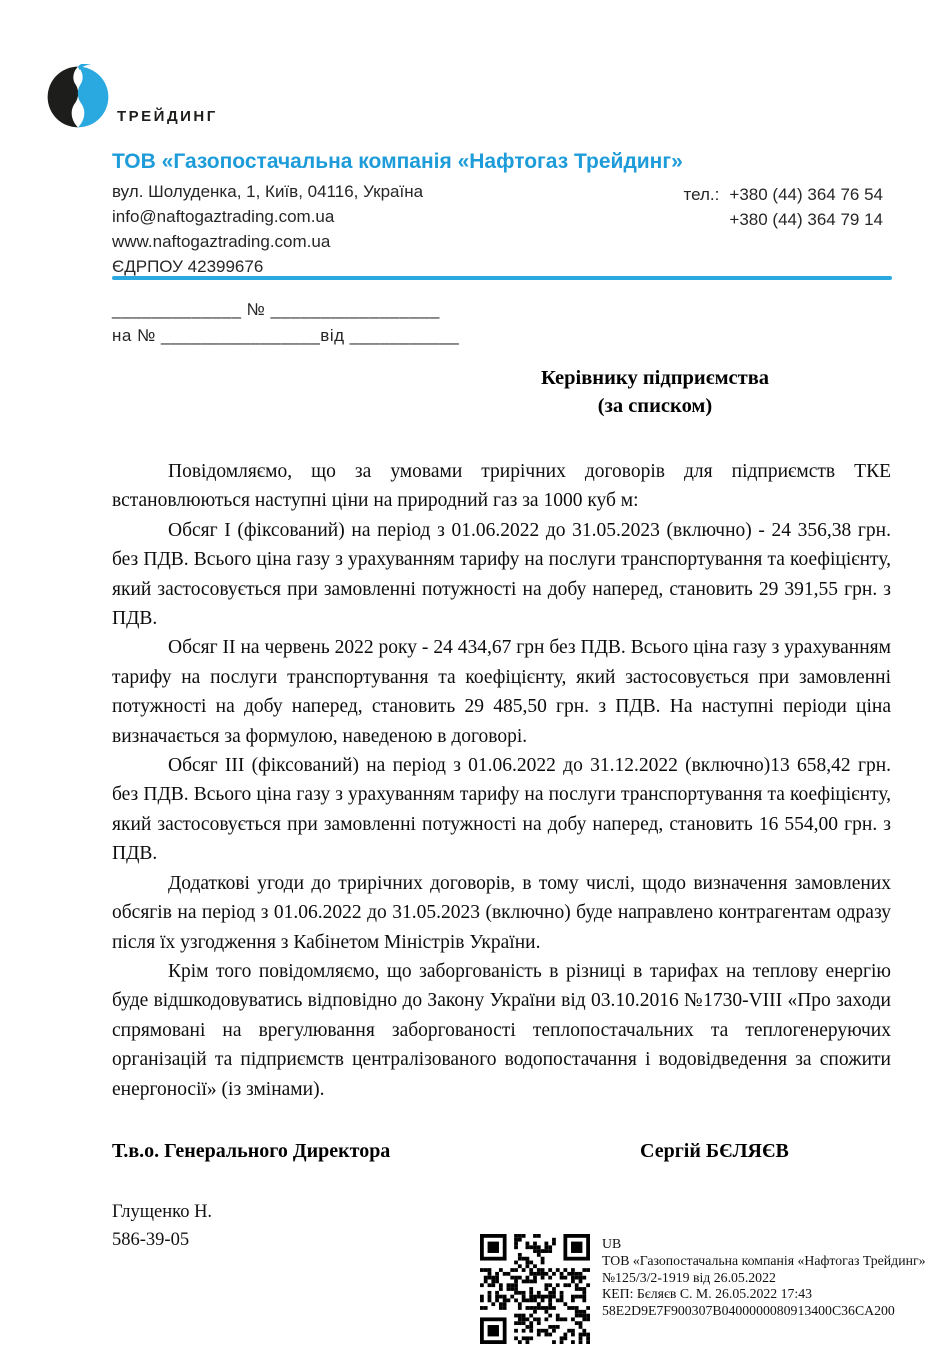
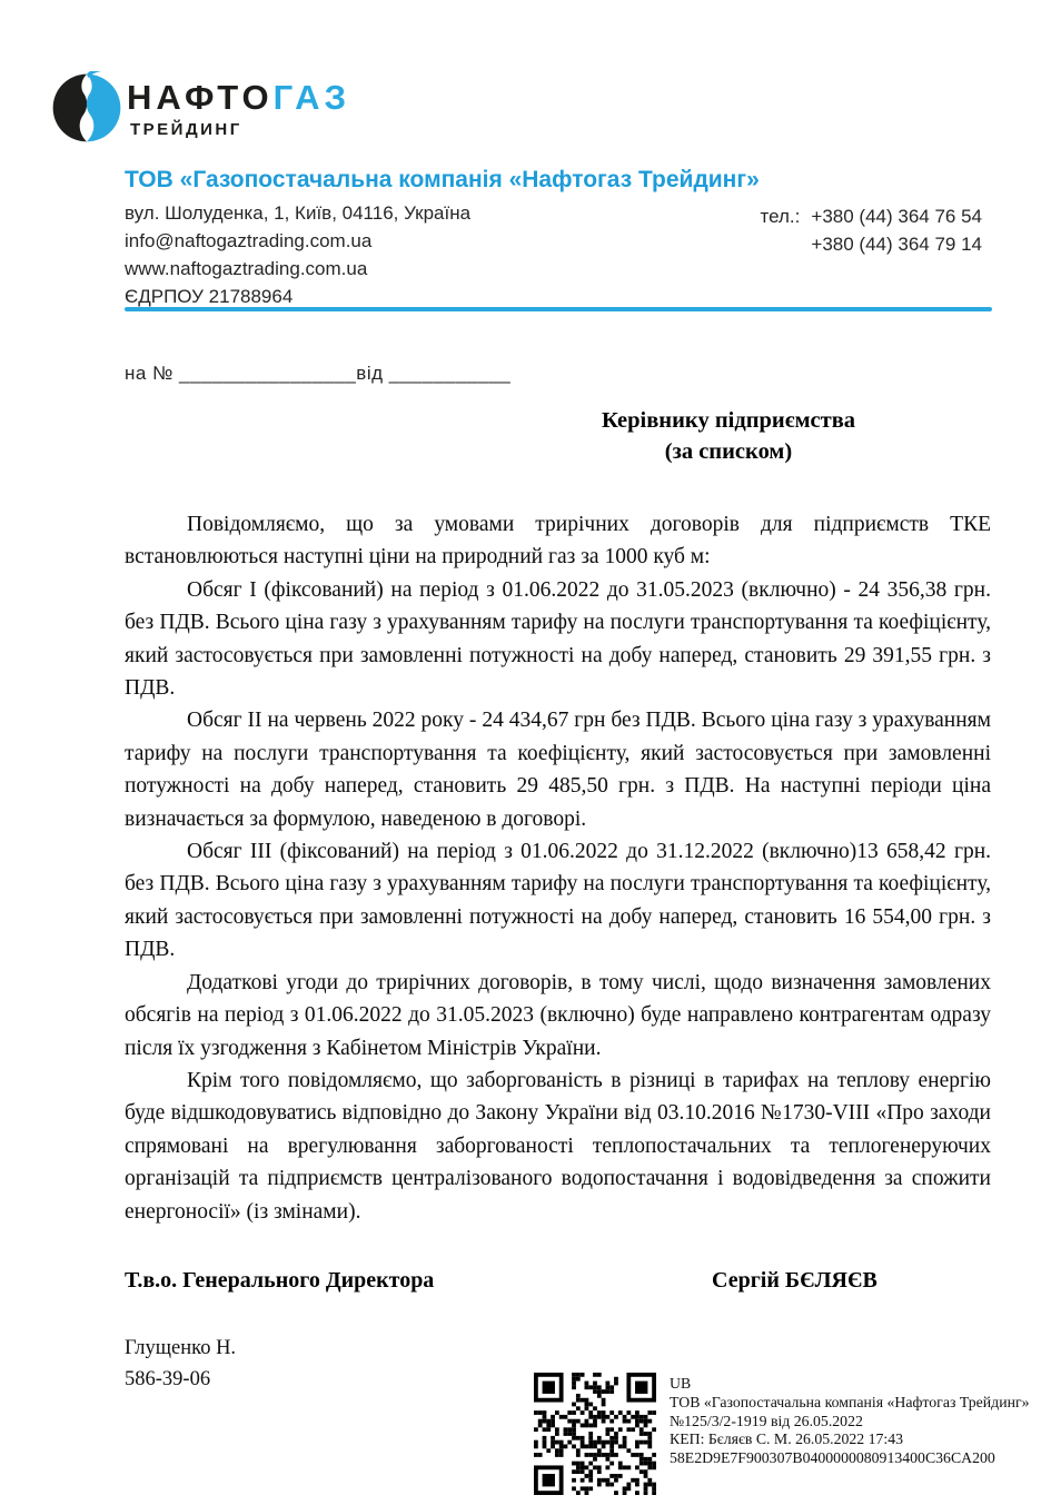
+ НАФТОГАЗ
  ТРЕЙДИНГ
  ТОВ «Газопостачальна компанія «Нафтогаз Трейдинг»
  вул. Шолуденка, 1, Київ, 04116, Україна
  info@naftogaztrading.com.ua
  www.naftogaztrading.com.ua
- ЄДРПОУ 42399676
+ ЄДРПОУ 21788964
  тел.: +380 (44) 364 76 54
  +380 (44) 364 79 14
- _____________ № _________________
  на № ________________від ___________
  Керівнику підприємства
  (за списком)
  Повідомляємо, що за умовами трирічних договорів для підприємств ТКЕ встановлюються наступні ціни на природний газ за 1000 куб м:
  Обсяг І (фіксований) на період з 01.06.2022 до 31.05.2023 (включно) - 24 356,38 грн. без ПДВ. Всього ціна газу з урахуванням тарифу на послуги транспортування та коефіцієнту, який застосовується при замовленні потужності на добу наперед, становить 29 391,55 грн. з ПДВ.
  Обсяг ІІ на червень 2022 року - 24 434,67 грн без ПДВ. Всього ціна газу з урахуванням тарифу на послуги транспортування та коефіцієнту, який застосовується при замовленні потужності на добу наперед, становить 29 485,50 грн. з ПДВ. На наступні періоди ціна визначається за формулою, наведеною в договорі.
  Обсяг ІІІ (фіксований) на період з 01.06.2022 до 31.12.2022 (включно)13 658,42 грн. без ПДВ. Всього ціна газу з урахуванням тарифу на послуги транспортування та коефіцієнту, який застосовується при замовленні потужності на добу наперед, становить 16 554,00 грн. з ПДВ.
  Додаткові угоди до трирічних договорів, в тому числі, щодо визначення замовлених обсягів на період з 01.06.2022 до 31.05.2023 (включно) буде направлено контрагентам одразу після їх узгодження з Кабінетом Міністрів України.
  Крім того повідомляємо, що заборгованість в різниці в тарифах на теплову енергію буде відшкодовуватись відповідно до Закону України від 03.10.2016 №1730-VIII «Про заходи спрямовані на врегулювання заборгованості теплопостачальних та теплогенеруючих організацій та підприємств централізованого водопостачання і водовідведення за спожити енергоносії» (із змінами).
  Т.в.о. Генерального Директора
  Сергій БЄЛЯЄВ
  Глущенко Н.
- 586-39-05
+ 586-39-06
  UB
  ТОВ «Газопостачальна компанія «Нафтогаз Трейдинг»
  №125/3/2-1919 від 26.05.2022
  КЕП: Бєляєв С. М. 26.05.2022 17:43
  58E2D9E7F900307B0400000080913400C36CA200
